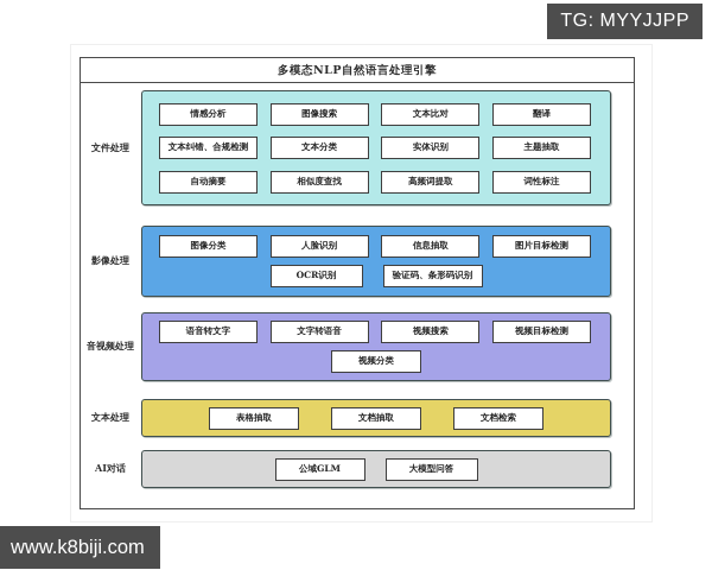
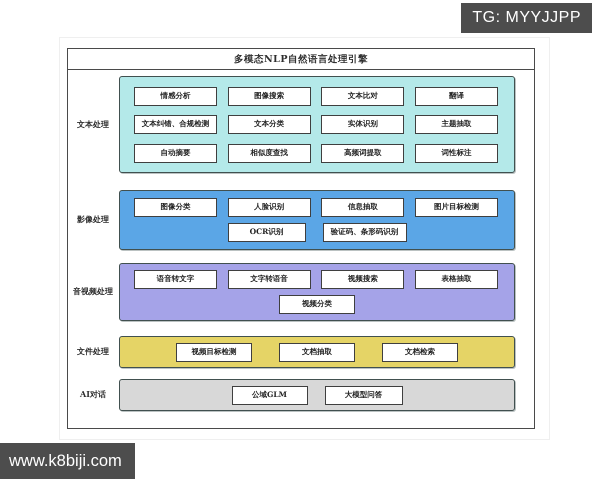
  多模态NLP自然语言处理引擎
- 文件处理
+ 文本处理
  影像处理
  音视频处理
- 文本处理
+ 文件处理
  AI对话
  情感分析
  图像搜索
  文本比对
  翻译
  文本纠错、合规检测
  文本分类
  实体识别
  主题抽取
  自动摘要
  相似度查找
  高频词提取
  词性标注
  图像分类
  人脸识别
  信息抽取
  图片目标检测
  OCR识别
  验证码、条形码识别
  语音转文字
  文字转语音
  视频搜索
- 视频目标检测
+ 表格抽取
  视频分类
- 表格抽取
+ 视频目标检测
  文档抽取
  文档检索
  公域GLM
  大模型问答
  TG: MYYJJPP
  www.k8biji.com
